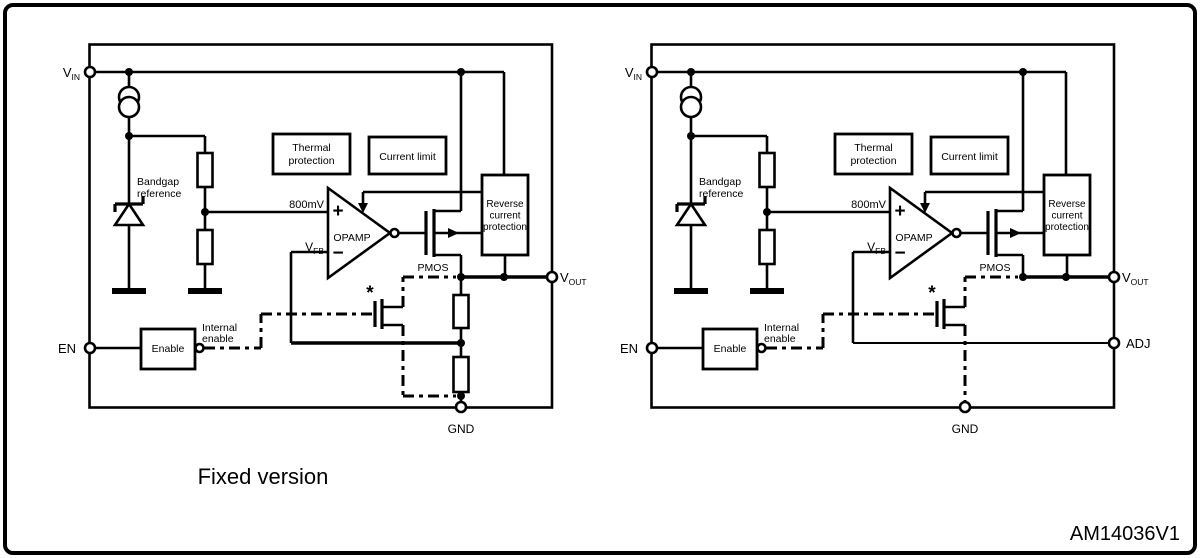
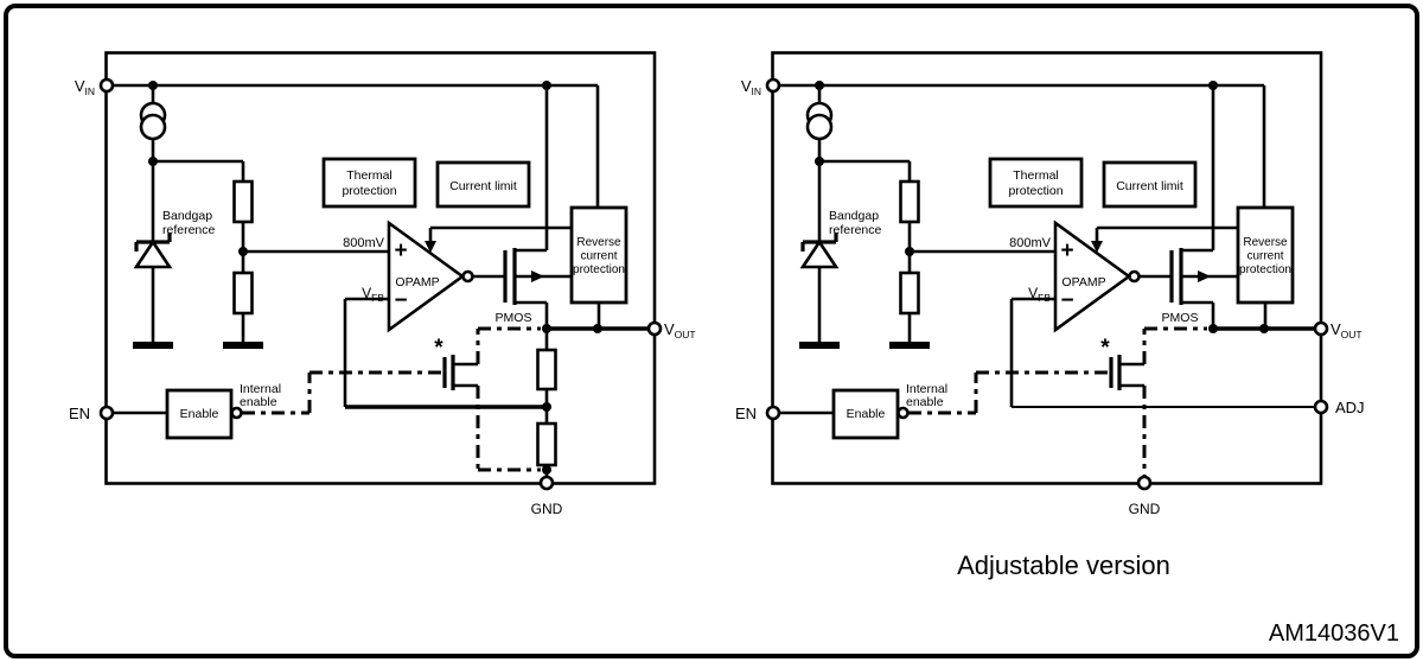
  VIN
  EN
  VOUT
  GND
  Bandgap
  reference
  Thermal
  protection
  Current limit
  Reverse
  current
  protection
  800mV
  VFB
  +
  −
  OPAMP
  PMOS
  *
  Internal
  enable
  Enable
- Fixed version
  VIN
  EN
  VOUT
  ADJ
  GND
  Bandgap
  reference
  Thermal
  protection
  Current limit
  Reverse
  current
  protection
  800mV
  VFB
  +
  −
  OPAMP
  PMOS
  *
  Internal
  enable
  Enable
+ Adjustable version
  AM14036V1
